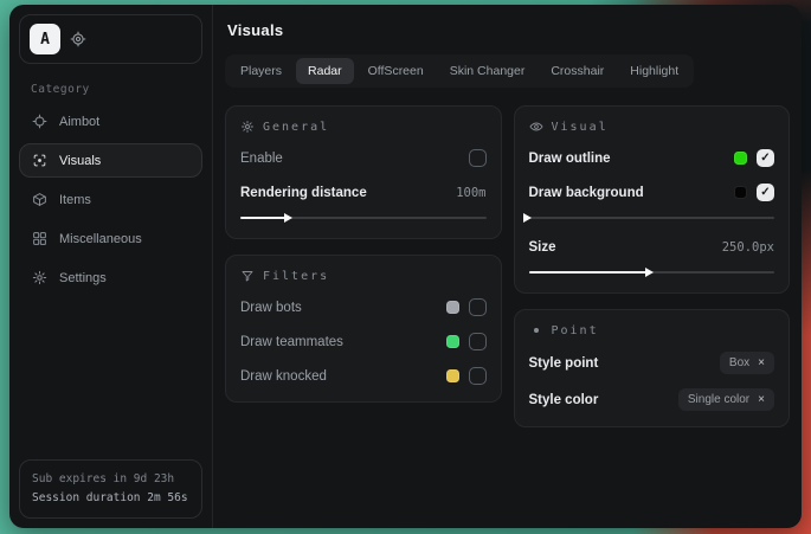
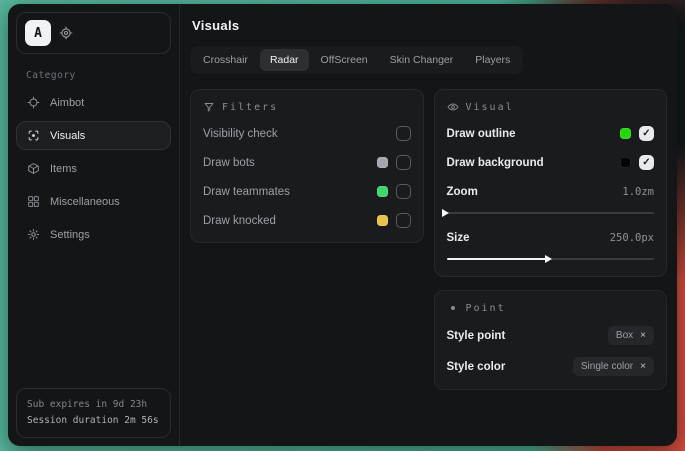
  A
  Category
  Aimbot
  Visuals
  Items
  Miscellaneous
  Settings
  Sub expires in 9d 23h
  Session duration 2m 56s
  Visuals
- Players
+ Crosshair
  Radar
  OffScreen
  Skin Changer
- Crosshair
+ Players
- Highlight
- General
- Enable
- Rendering distance
- 100m
  Filters
+ Visibility check
  Draw bots
  Draw teammates
  Draw knocked
  Visual
  Draw outline
  ✓
  Draw background
  ✓
+ Zoom
+ 1.0zm
  Size
  250.0px
  Point
  Style point
  Box
  ×
  Style color
  Single color
  ×
